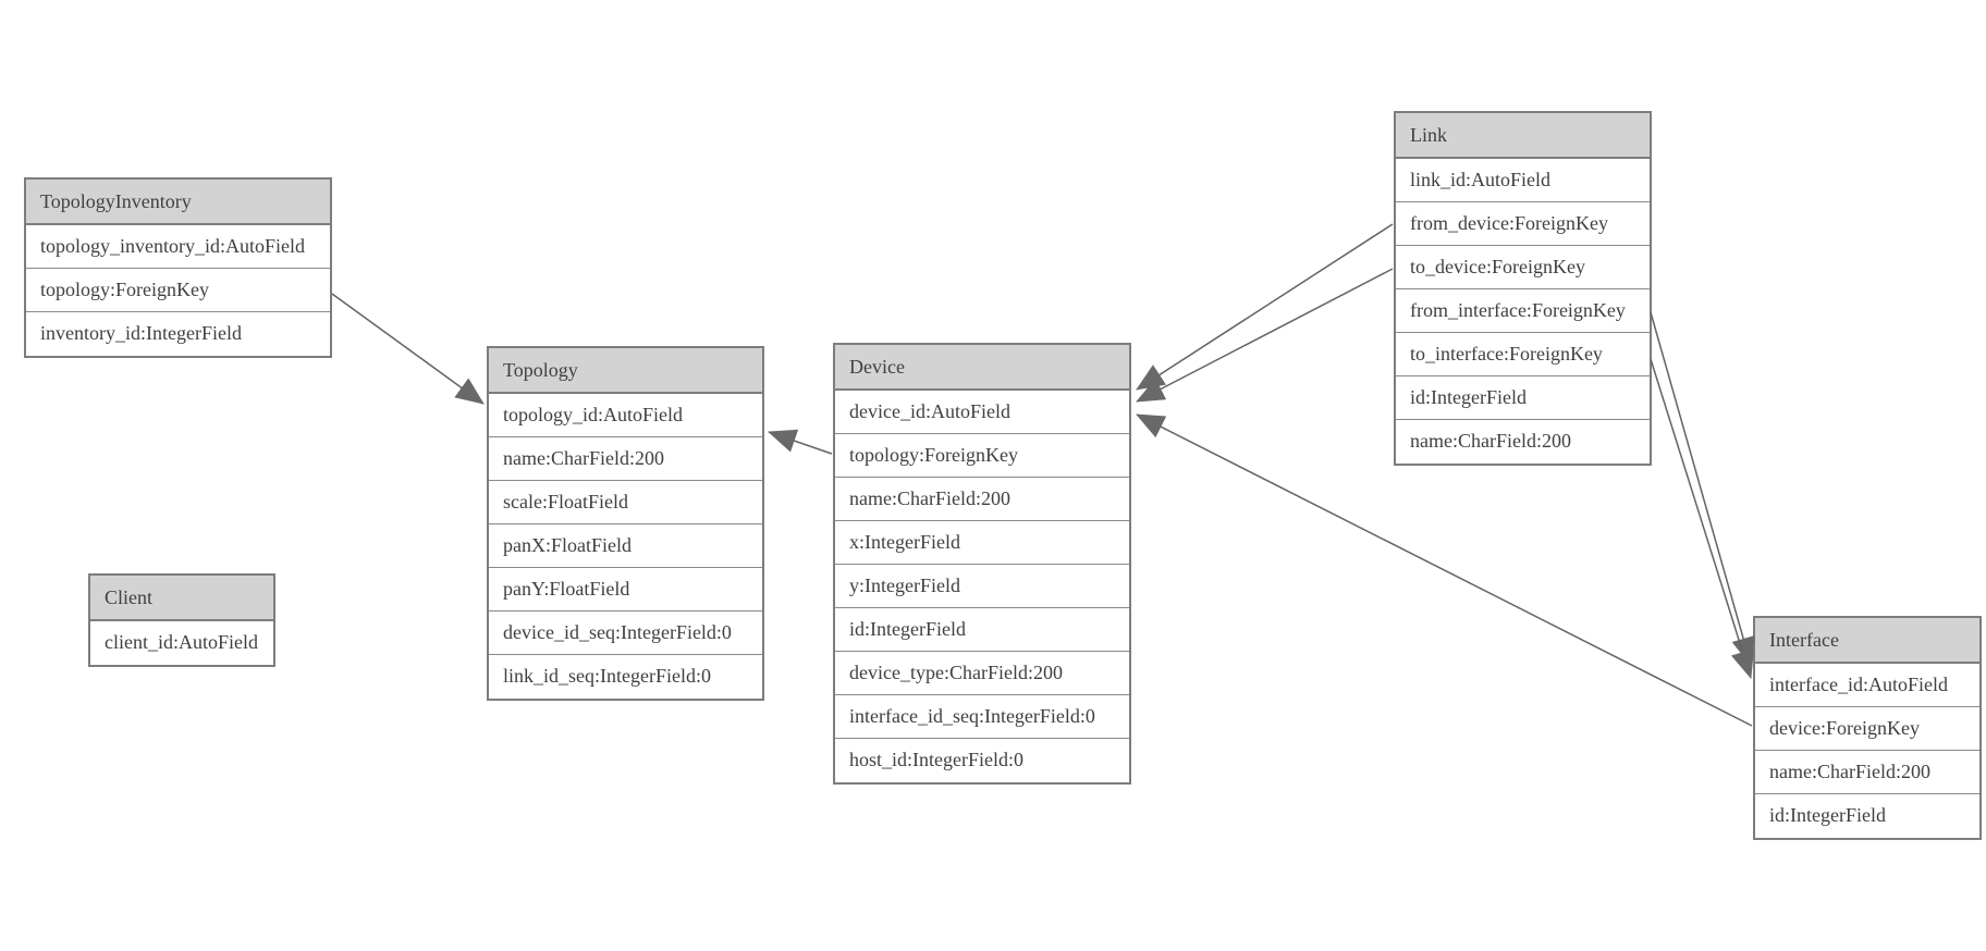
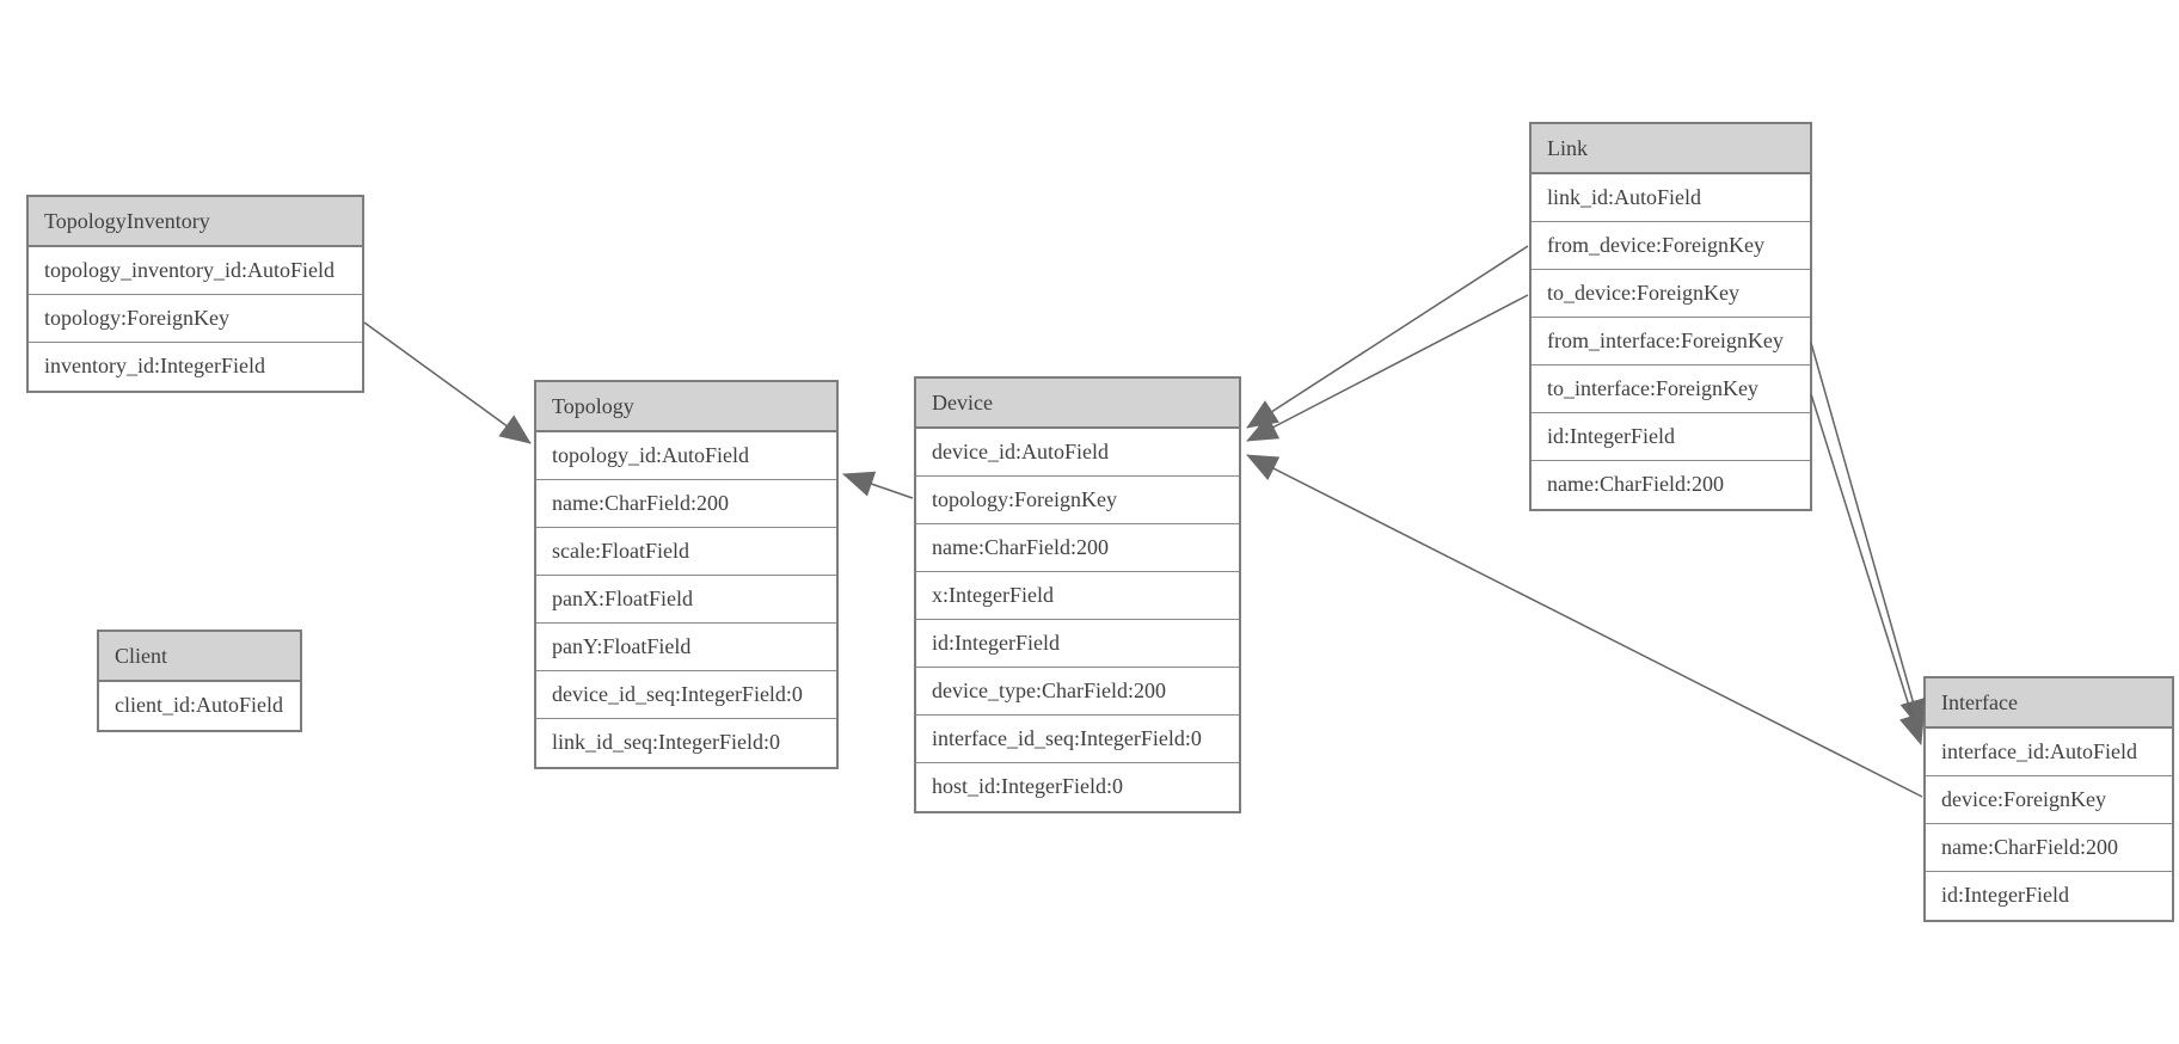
  TopologyInventory
  topology_inventory_id:AutoField
  topology:ForeignKey
  inventory_id:IntegerField
  Topology
  topology_id:AutoField
  name:CharField:200
  scale:FloatField
  panX:FloatField
  panY:FloatField
  device_id_seq:IntegerField:0
  link_id_seq:IntegerField:0
  Client
  client_id:AutoField
  Device
  device_id:AutoField
  topology:ForeignKey
  name:CharField:200
  x:IntegerField
- y:IntegerField
  id:IntegerField
  device_type:CharField:200
  interface_id_seq:IntegerField:0
  host_id:IntegerField:0
  Link
  link_id:AutoField
  from_device:ForeignKey
  to_device:ForeignKey
  from_interface:ForeignKey
  to_interface:ForeignKey
  id:IntegerField
  name:CharField:200
  Interface
  interface_id:AutoField
  device:ForeignKey
  name:CharField:200
  id:IntegerField
